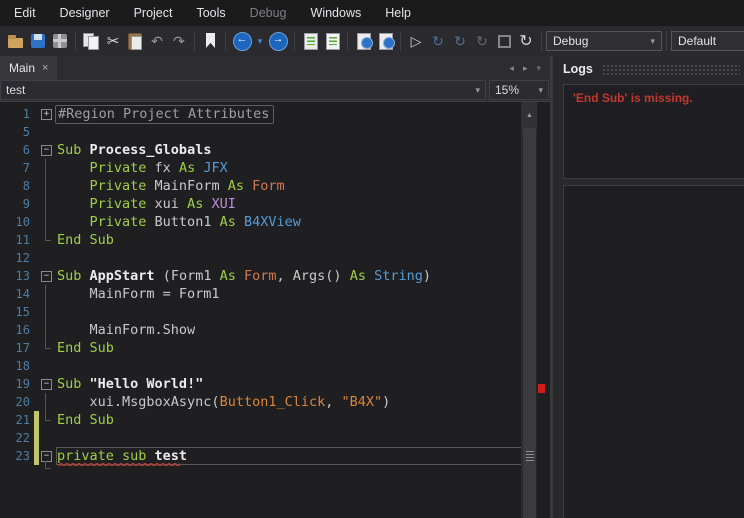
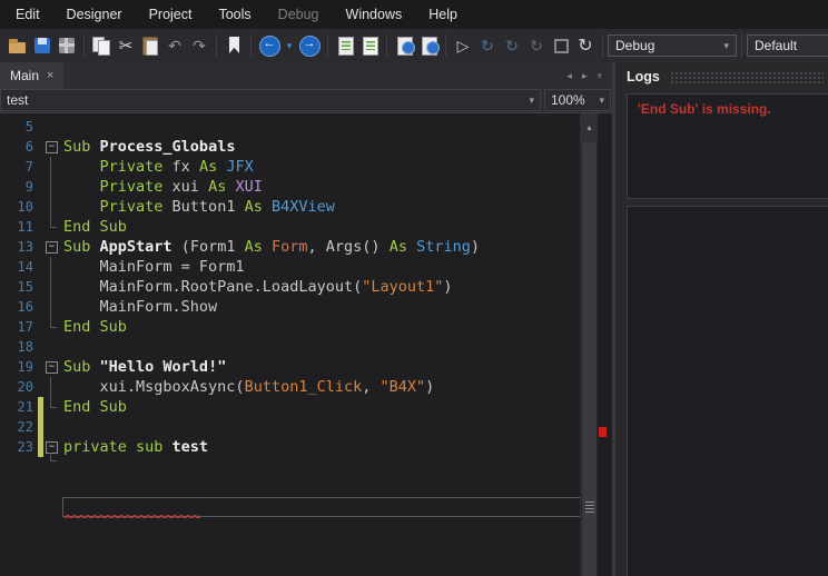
  Edit
  Designer
  Project
  Tools
  Debug
  Windows
  Help
  Debug
  ▾
  Default
  Main
  ×
  test
  ▾
- 15%
+ 100%
  ▾
- 1
- +
- #Region Project Attributes
  5
  6
  −
  Sub Process_Globals
  7
  Private fx As JFX
- 8
- Private MainForm As Form
  9
  Private xui As XUI
  10
  Private Button1 As B4XView
  11
  End Sub
- 12
  13
  −
  Sub AppStart (Form1 As Form, Args() As String)
  14
  MainForm = Form1
  15
+ MainForm.RootPane.LoadLayout("Layout1")
  16
  MainForm.Show
  17
  End Sub
  18
  19
  −
  Sub "Hello World!"
  20
  xui.MsgboxAsync(Button1_Click, "B4X")
  21
  End Sub
  22
  23
  −
  private sub test
  Logs
  'End Sub' is missing.
